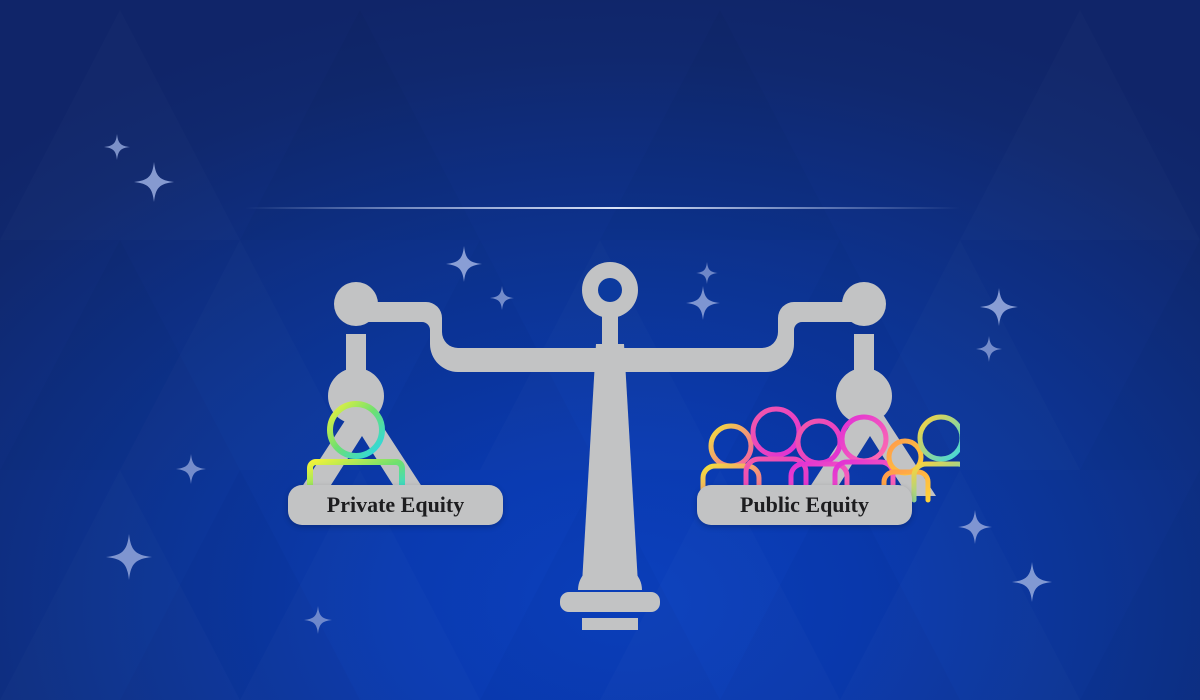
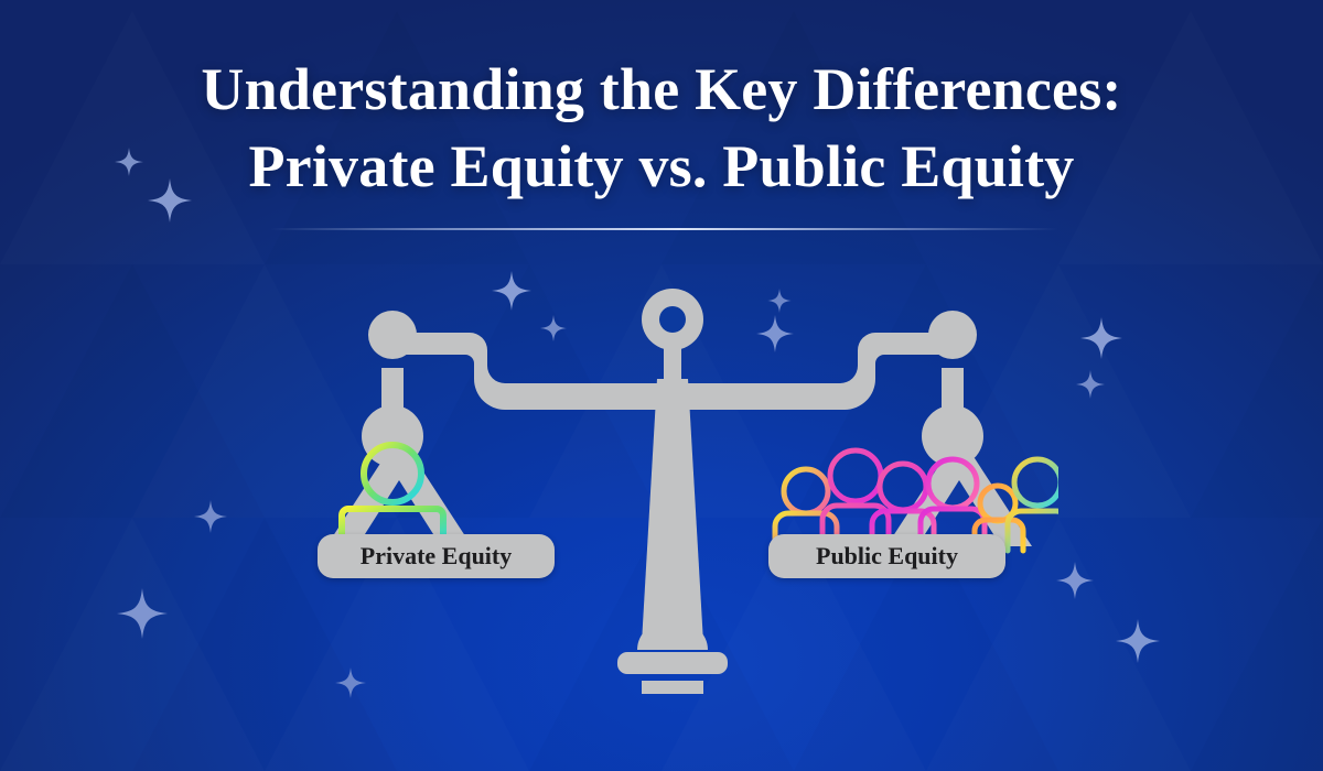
+ Understanding the Key Differences:
+ Private Equity vs. Public Equity
  Private Equity
  Public Equity
